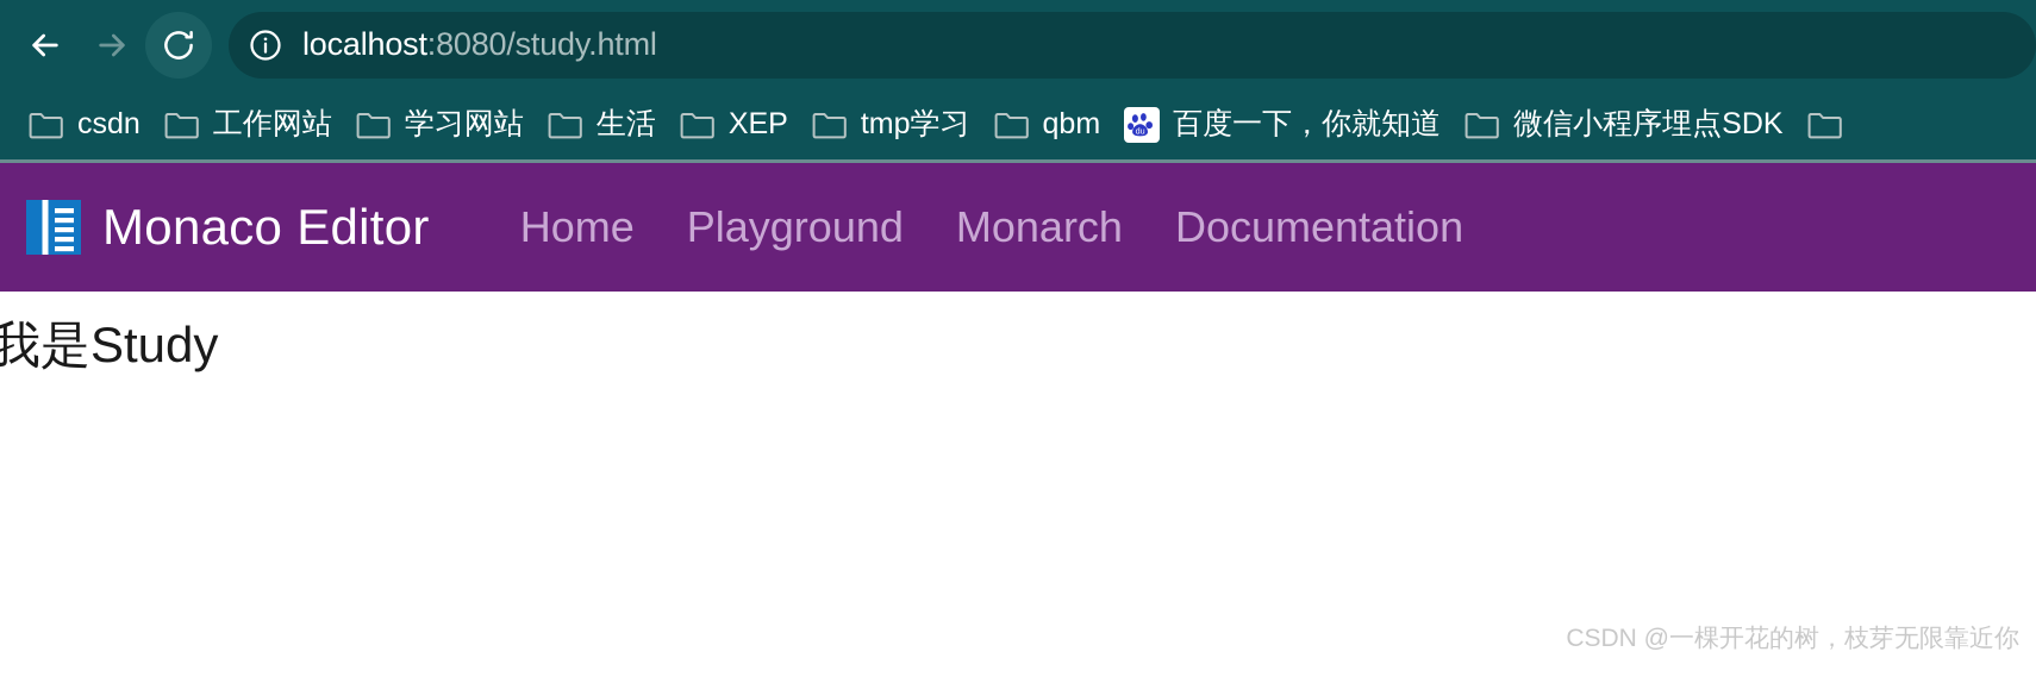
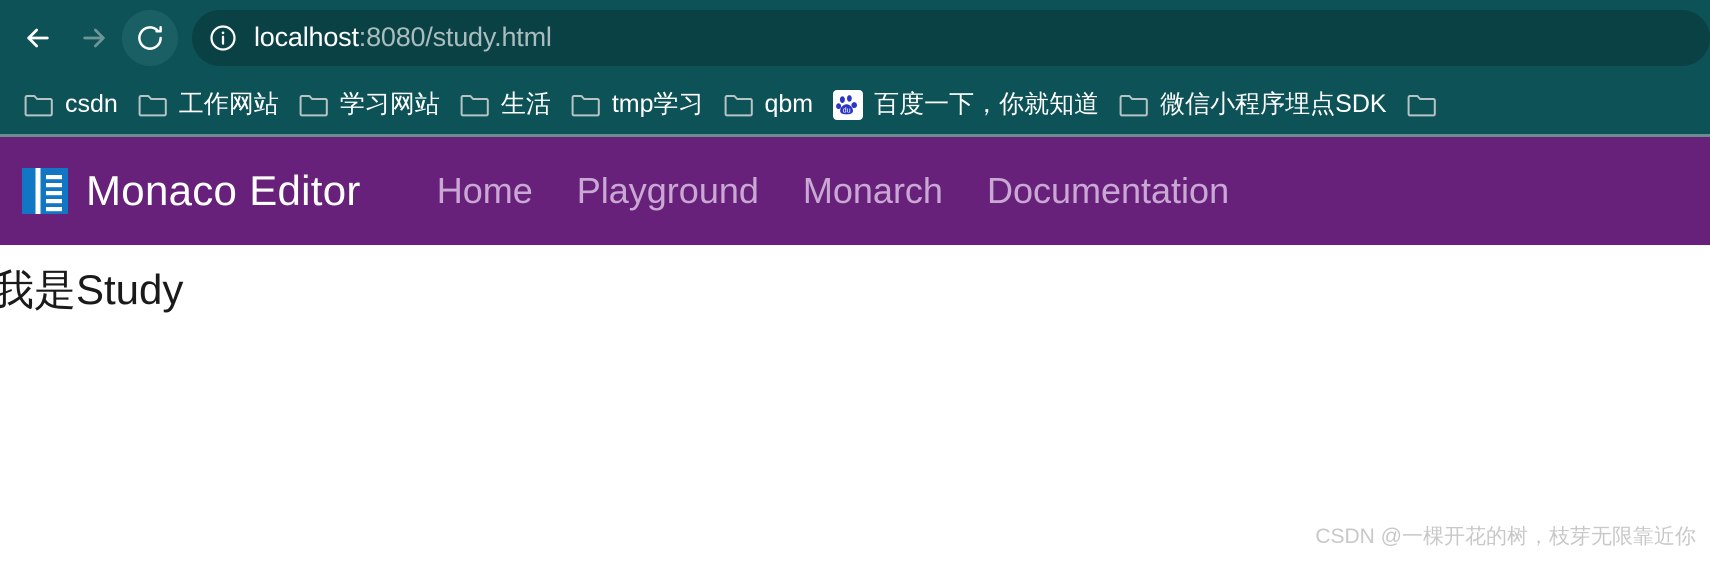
  localhost:8080/study.html
  csdn
  工作网站
  学习网站
  生活
- XEP
  tmp学习
  qbm
  du
  百度一下，你就知道
  微信小程序埋点SDK
  Monaco Editor
  Home
  Playground
  Monarch
  Documentation
  我是Study
  CSDN @一棵开花的树，枝芽无限靠近你
